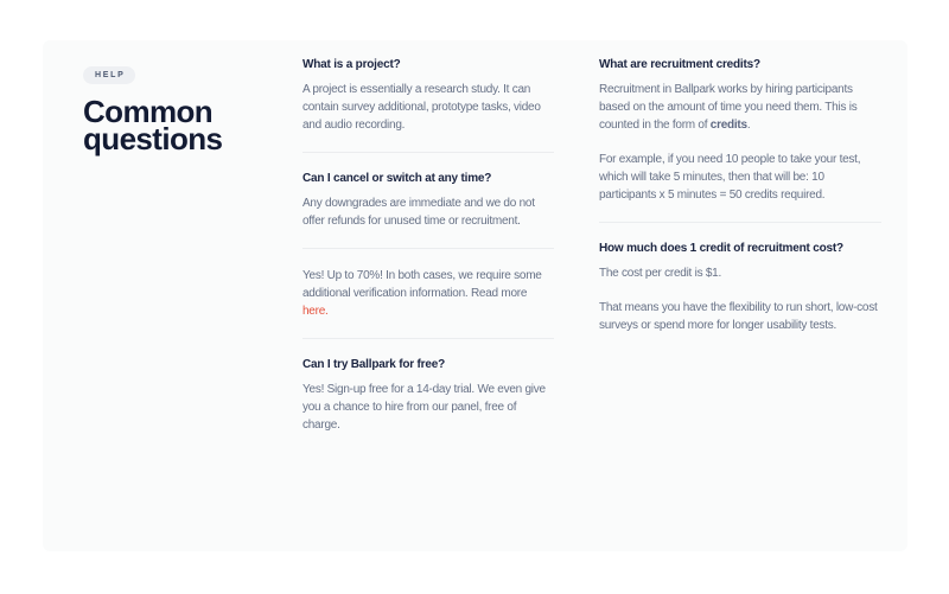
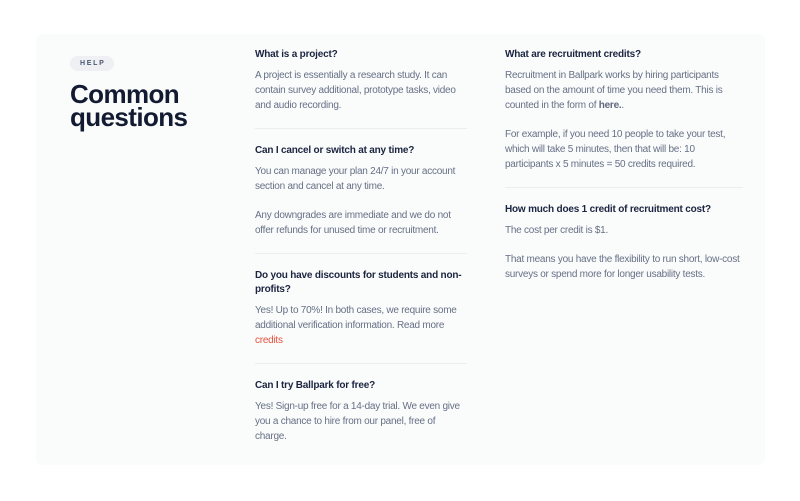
  Common questions
  What is a project?
  A project is essentially a research study. It can contain survey additional, prototype tasks, video and audio recording.
  Can I cancel or switch at any time?
+ You can manage your plan 24/7 in your account section and cancel at any time.
  Any downgrades are immediate and we do not offer refunds for unused time or recruitment.
+ Do you have discounts for students and non-profits?
- Yes! Up to 70%! In both cases, we require some additional verification information. Read more here.
+ Yes! Up to 70%! In both cases, we require some additional verification information. Read more credits
  Can I try Ballpark for free?
  Yes! Sign-up free for a 14-day trial. We even give you a chance to hire from our panel, free of charge.
  What are recruitment credits?
- Recruitment in Ballpark works by hiring participants based on the amount of time you need them. This is counted in the form of credits.
+ Recruitment in Ballpark works by hiring participants based on the amount of time you need them. This is counted in the form of here..
  For example, if you need 10 people to take your test, which will take 5 minutes, then that will be: 10 participants x 5 minutes = 50 credits required.
  How much does 1 credit of recruitment cost?
  The cost per credit is $1.
  That means you have the flexibility to run short, low-cost surveys or spend more for longer usability tests.
